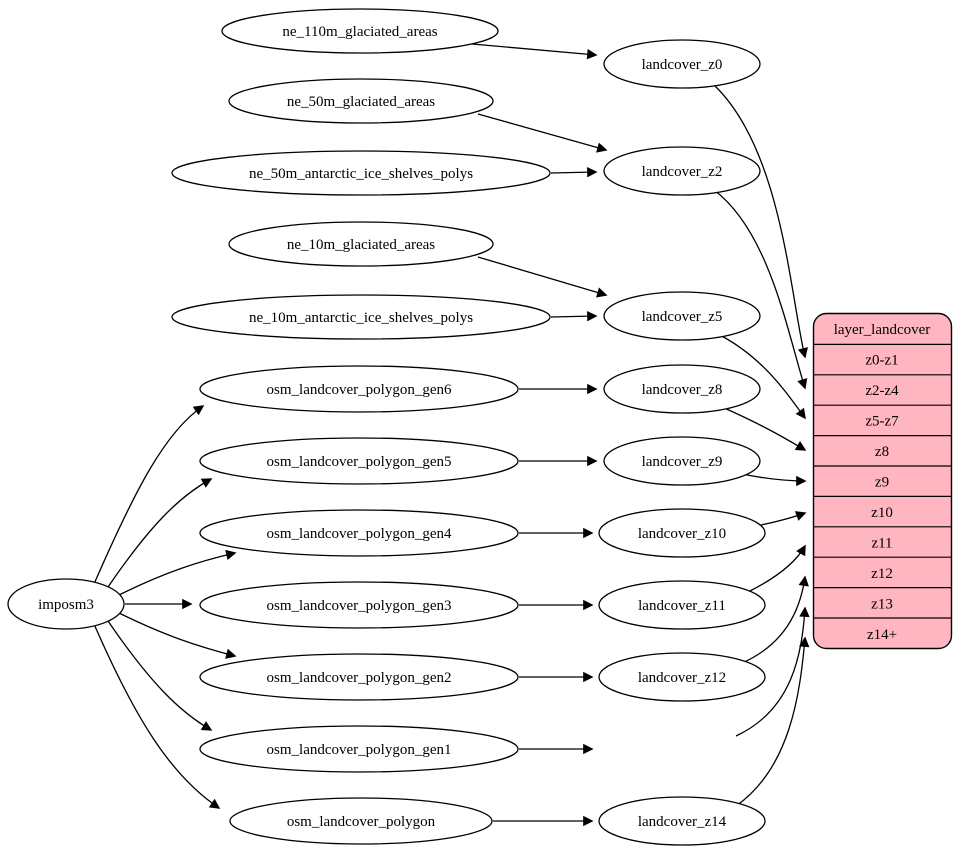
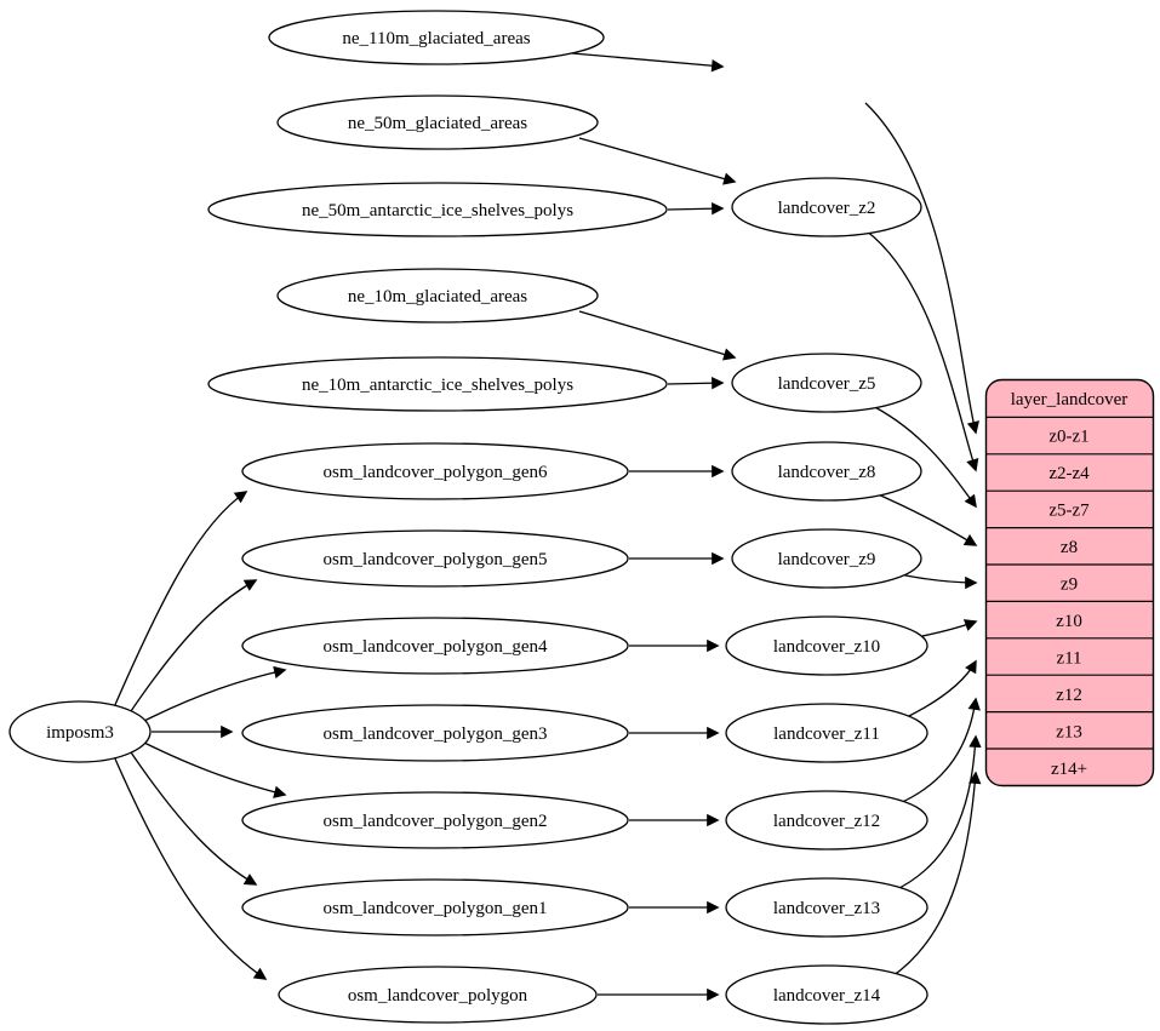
  ne_110m_glaciated_areas
- landcover_z0
  ne_50m_glaciated_areas
  ne_50m_antarctic_ice_shelves_polys
  landcover_z2
  ne_10m_glaciated_areas
  ne_10m_antarctic_ice_shelves_polys
  landcover_z5
  osm_landcover_polygon_gen6
  landcover_z8
  osm_landcover_polygon_gen5
  landcover_z9
  osm_landcover_polygon_gen4
  landcover_z10
  imposm3
  osm_landcover_polygon_gen3
  landcover_z11
  osm_landcover_polygon_gen2
  landcover_z12
  osm_landcover_polygon_gen1
+ landcover_z13
  osm_landcover_polygon
  landcover_z14
  layer_landcover
  z0-z1
  z2-z4
  z5-z7
  z8
  z9
  z10
  z11
  z12
  z13
  z14+
